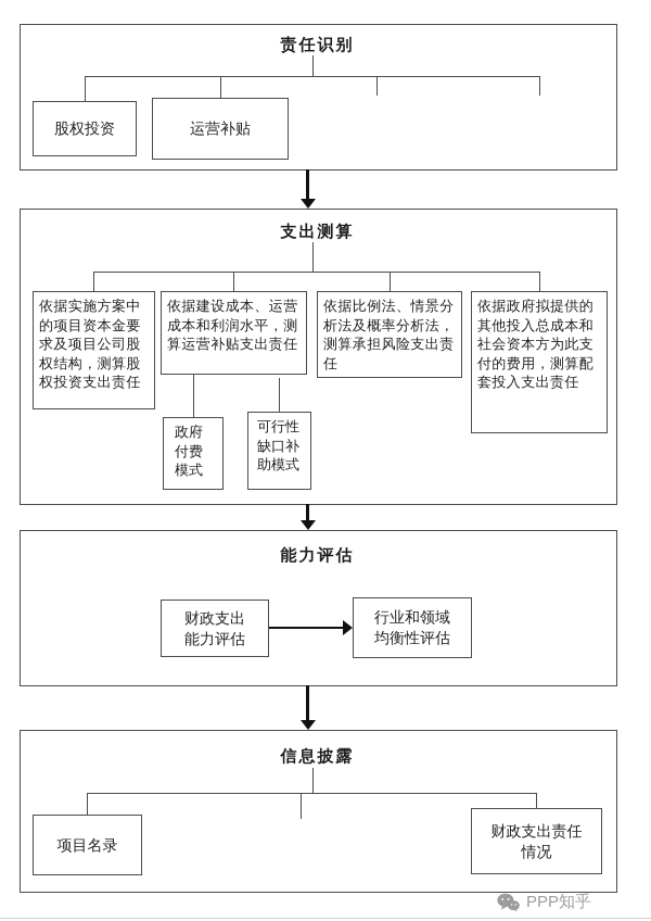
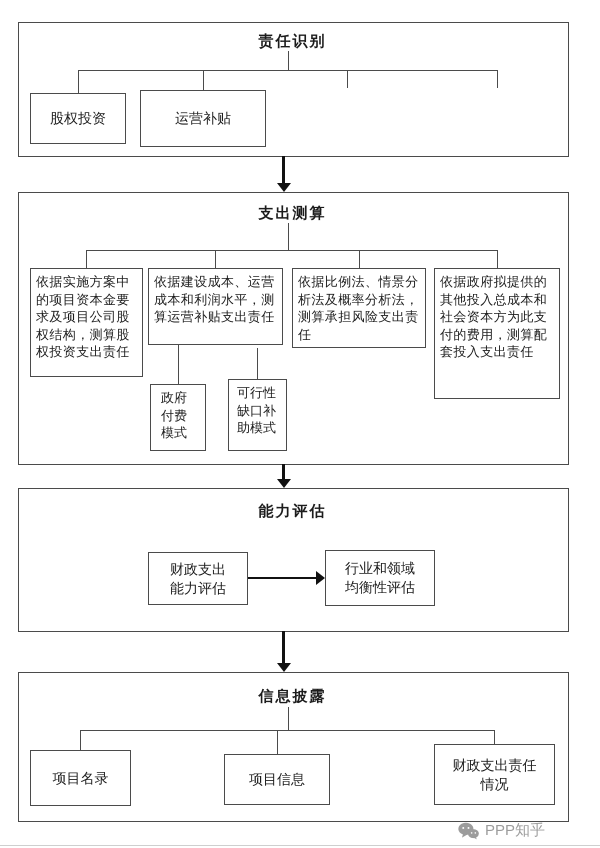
  责任识别
  股权投资
  运营补贴
  支出测算
  依据实施方案中的项目资本金要求及项目公司股权结构，测算股权投资支出责任
  依据建设成本、运营成本和利润水平，测算运营补贴支出责任
  依据比例法、情景分析法及概率分析法，测算承担风险支出责任
  依据政府拟提供的其他投入总成本和社会资本方为此支付的费用，测算配套投入支出责任
  政府付费模式
  可行性缺口补助模式
  能力评估
  财政支出能力评估
  行业和领域均衡性评估
  信息披露
  项目名录
+ 项目信息
  财政支出责任情况
  PPP知乎
